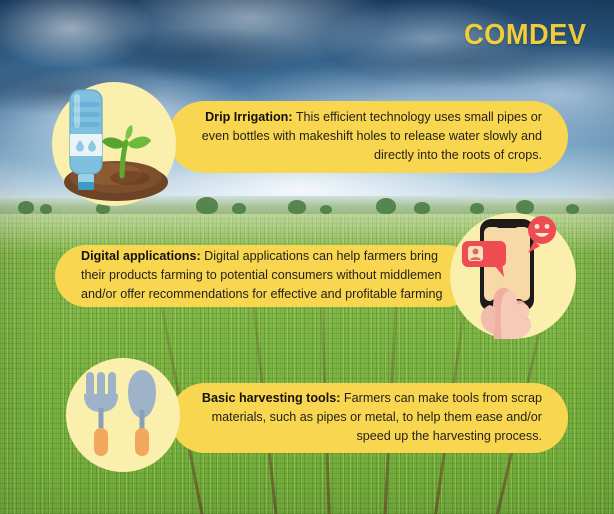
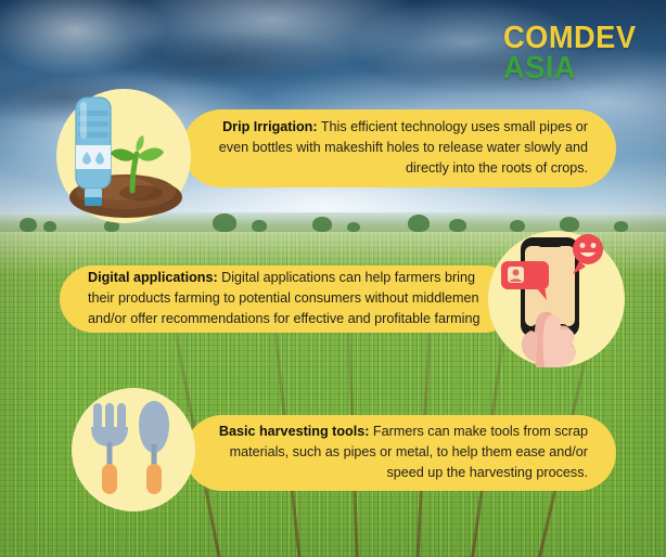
  COMDEV
+ ASIA
  Drip Irrigation: This efficient technology uses small pipes or even bottles with makeshift holes to release water slowly and directly into the roots of crops.
  Digital applications: Digital applications can help farmers bring their products farming to potential consumers without middlemen and/or offer recommendations for effective and profitable farming
  Basic harvesting tools: Farmers can make tools from scrap materials, such as pipes or metal, to help them ease and/or speed up the harvesting process.
